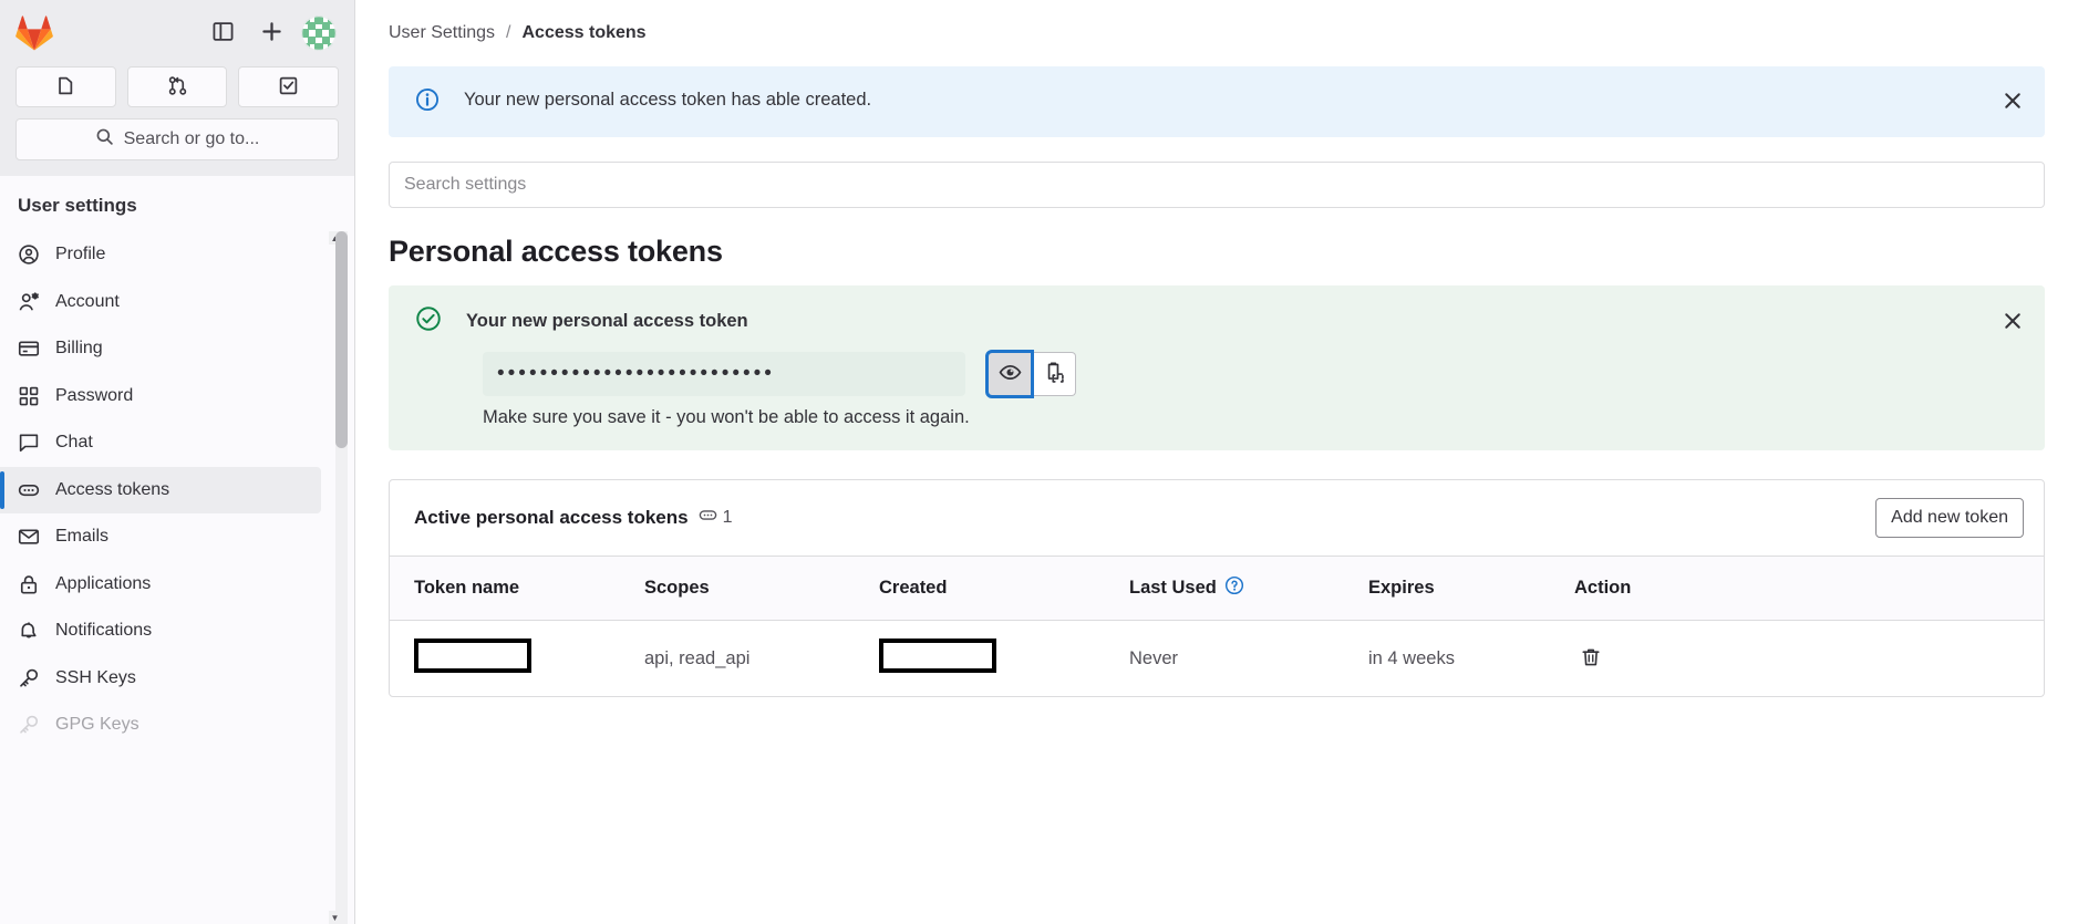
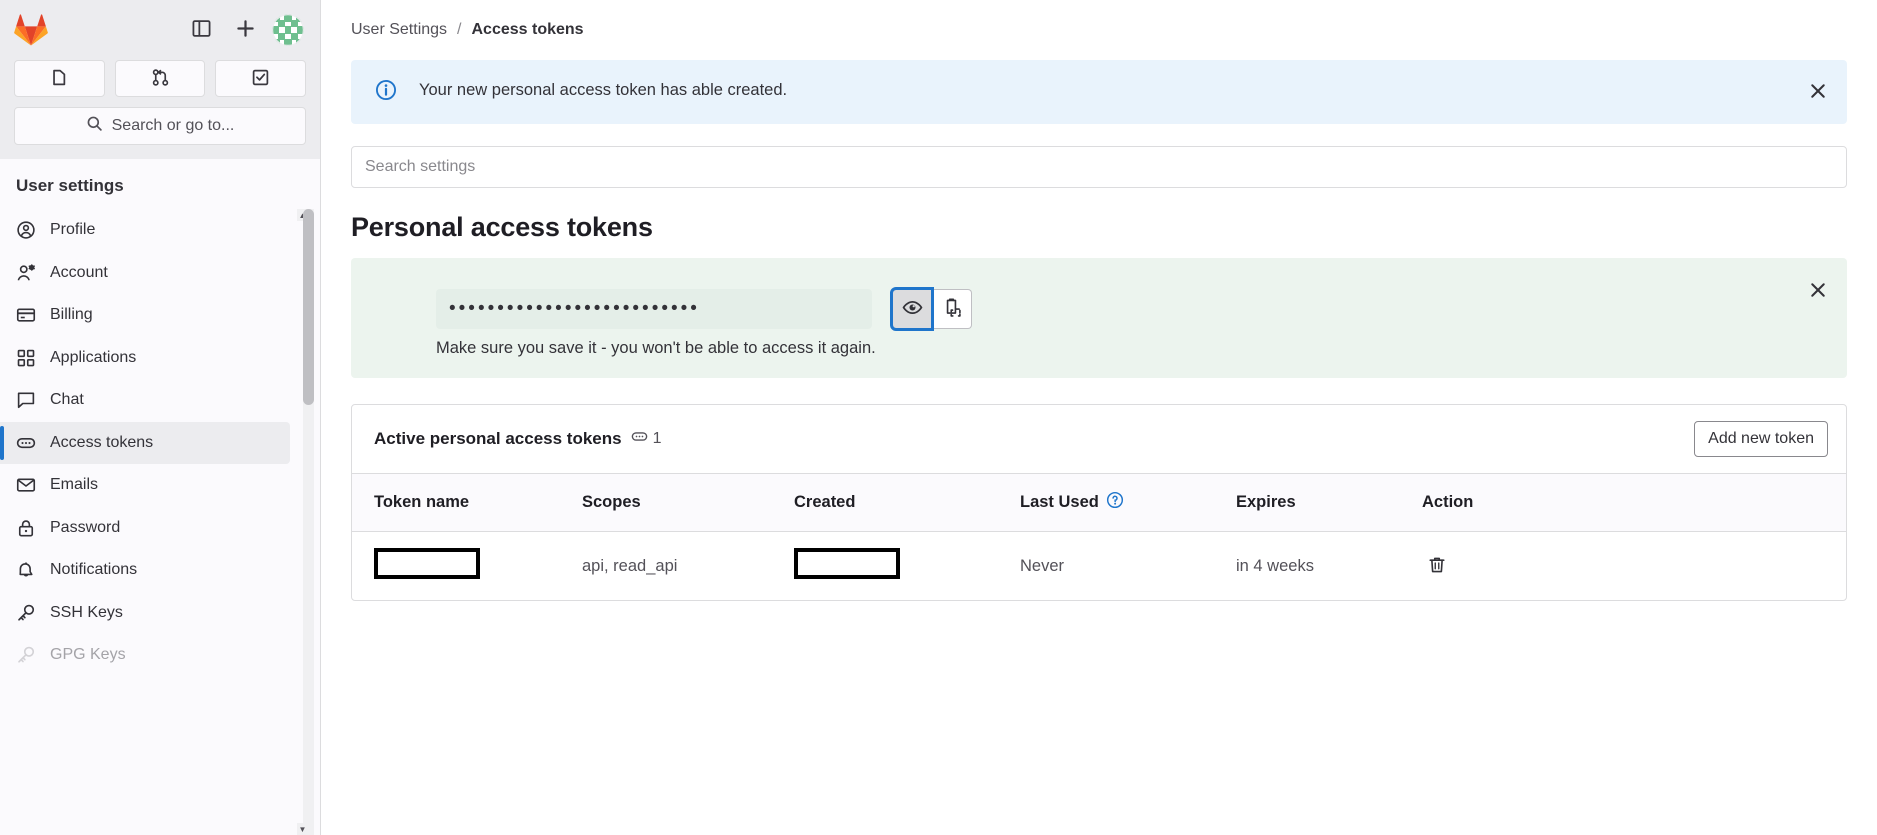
  Search or go to...
  User settings
  Profile
  Account
  Billing
- Password
+ Applications
  Chat
  Access tokens
  Emails
- Applications
+ Password
  Notifications
  SSH Keys
  GPG Keys
  ▼
  User Settings
  /
  Access tokens
  Your new personal access token has able created.
  Search settings
  Personal access tokens
- Your new personal access token
  ••••••••••••••••••••••••••
  Make sure you save it - you won't be able to access it again.
  Active personal access tokens
  1
  Add new token
  Token name	Scopes	Created	Last Used	Expires	Action
  	api, read_api		Never	in 4 weeks
